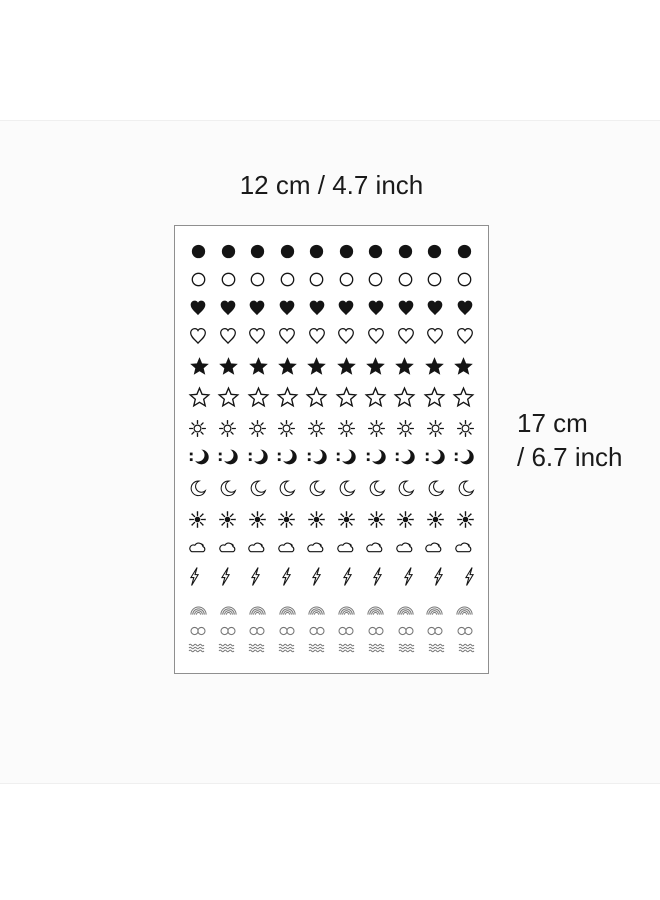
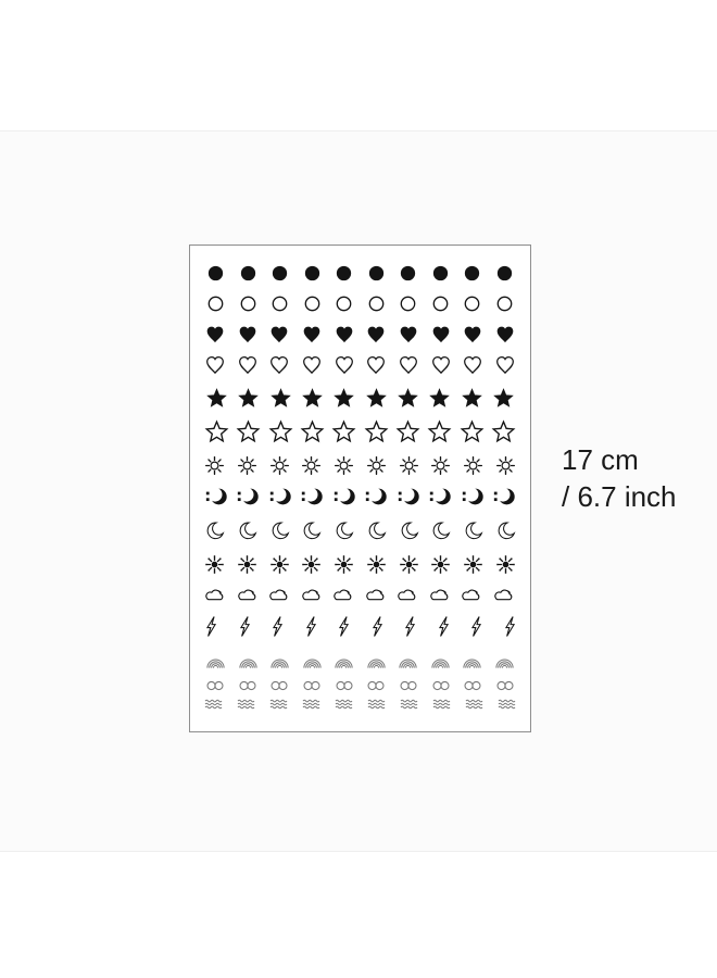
- 12 cm / 4.7 inch
  17 cm
  / 6.7 inch
